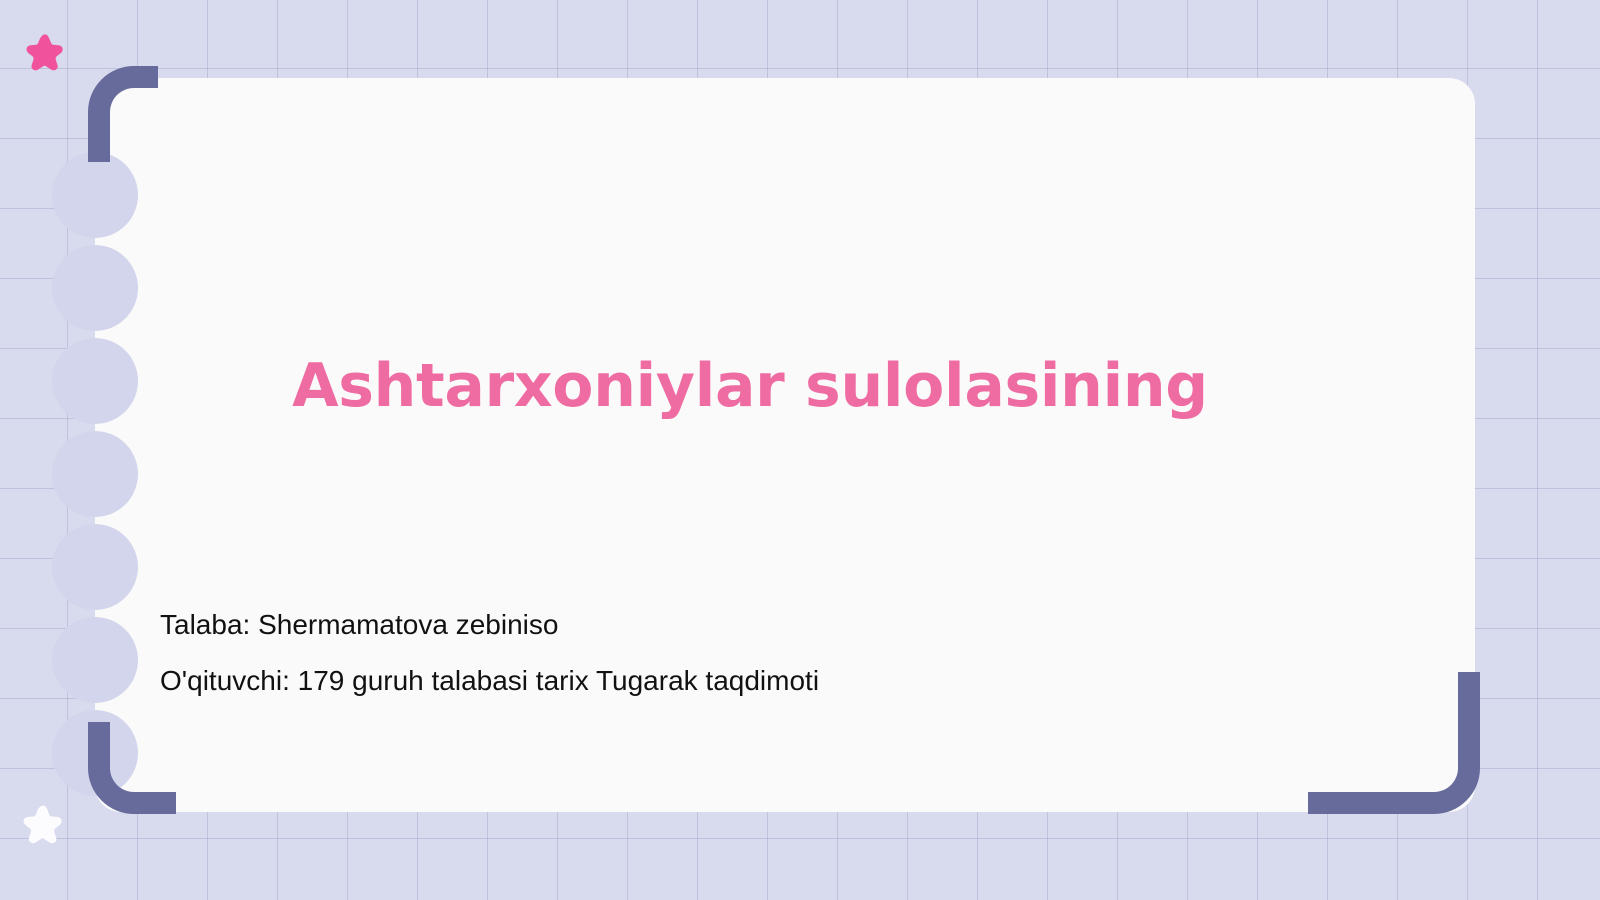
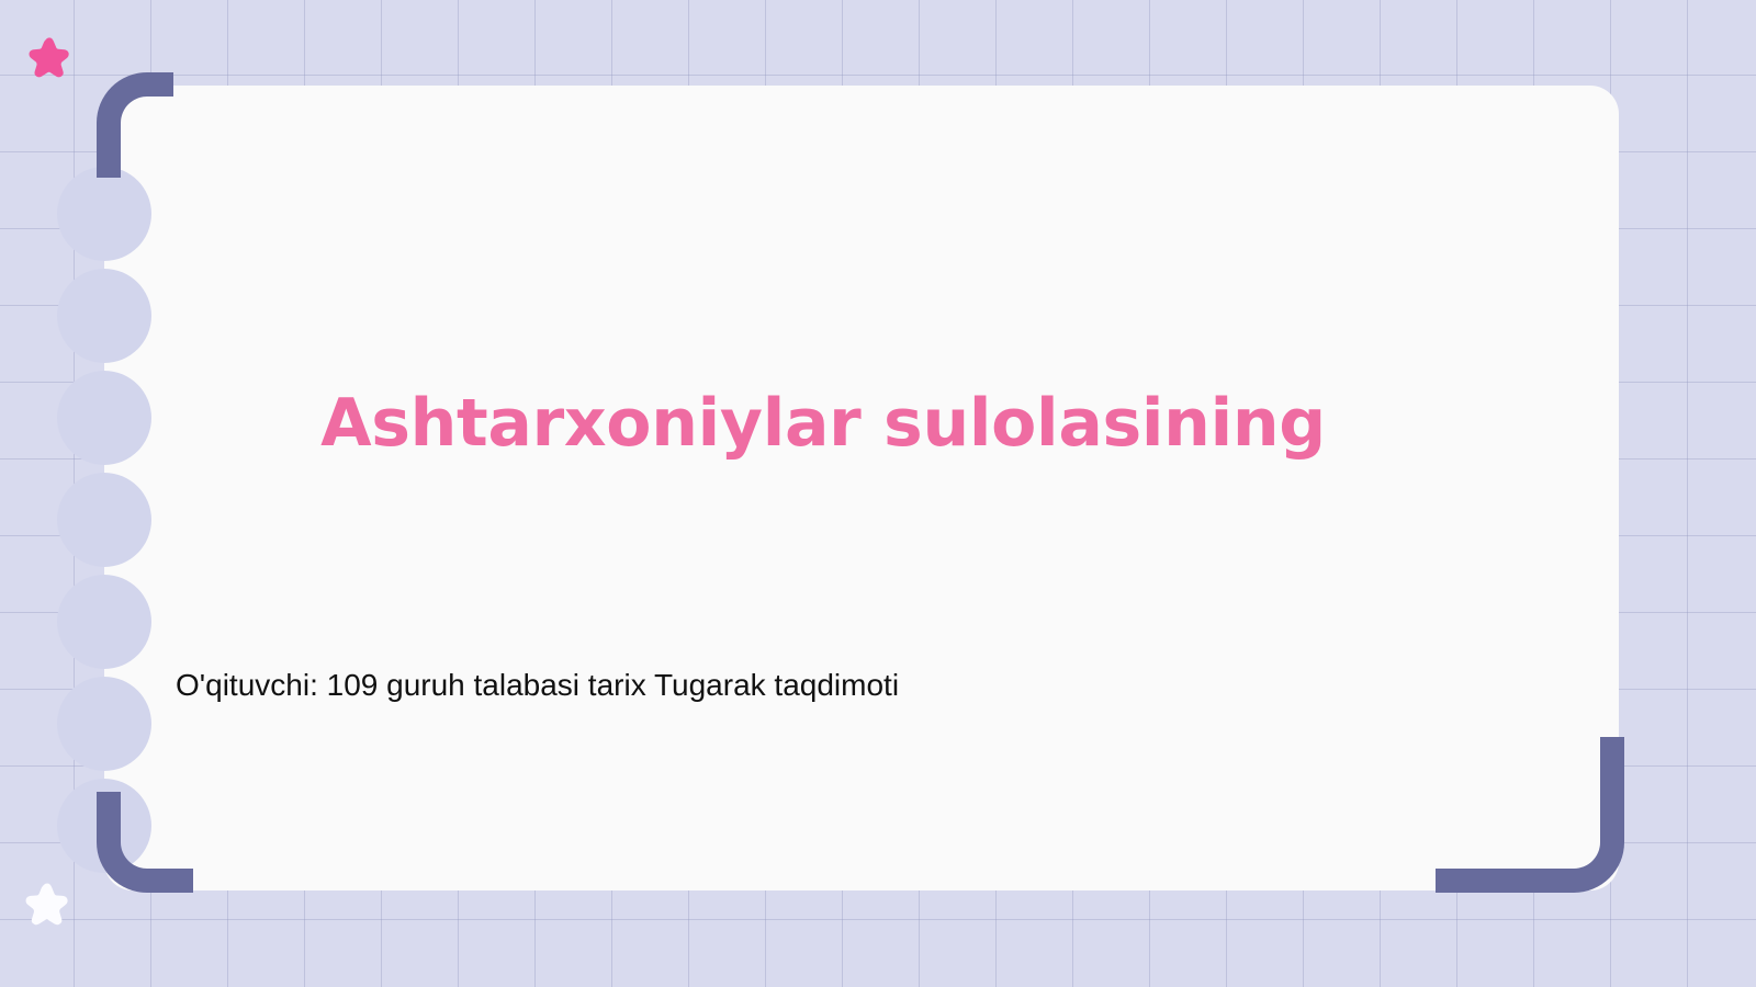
  Ashtarxoniylar sulolasining
- Talaba: Shermamatova zebiniso
- O'qituvchi: 179 guruh talabasi tarix Tugarak taqdimoti
+ O'qituvchi: 109 guruh talabasi tarix Tugarak taqdimoti
